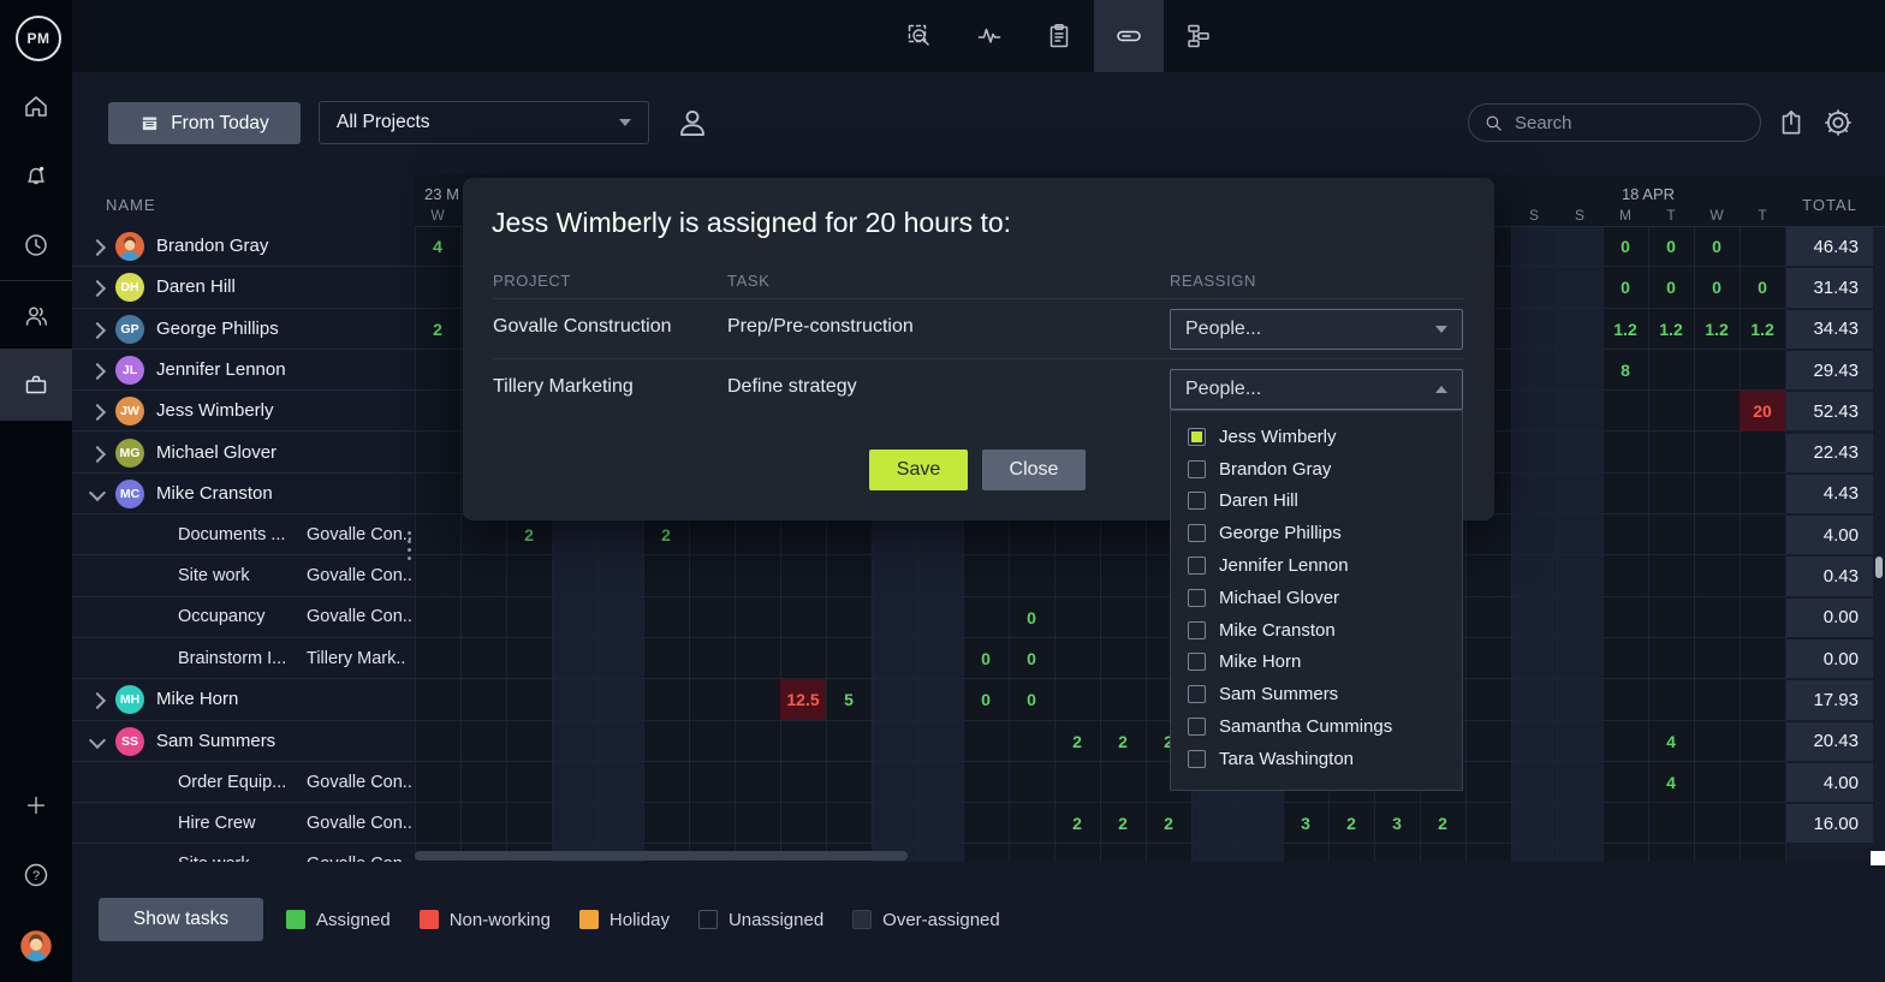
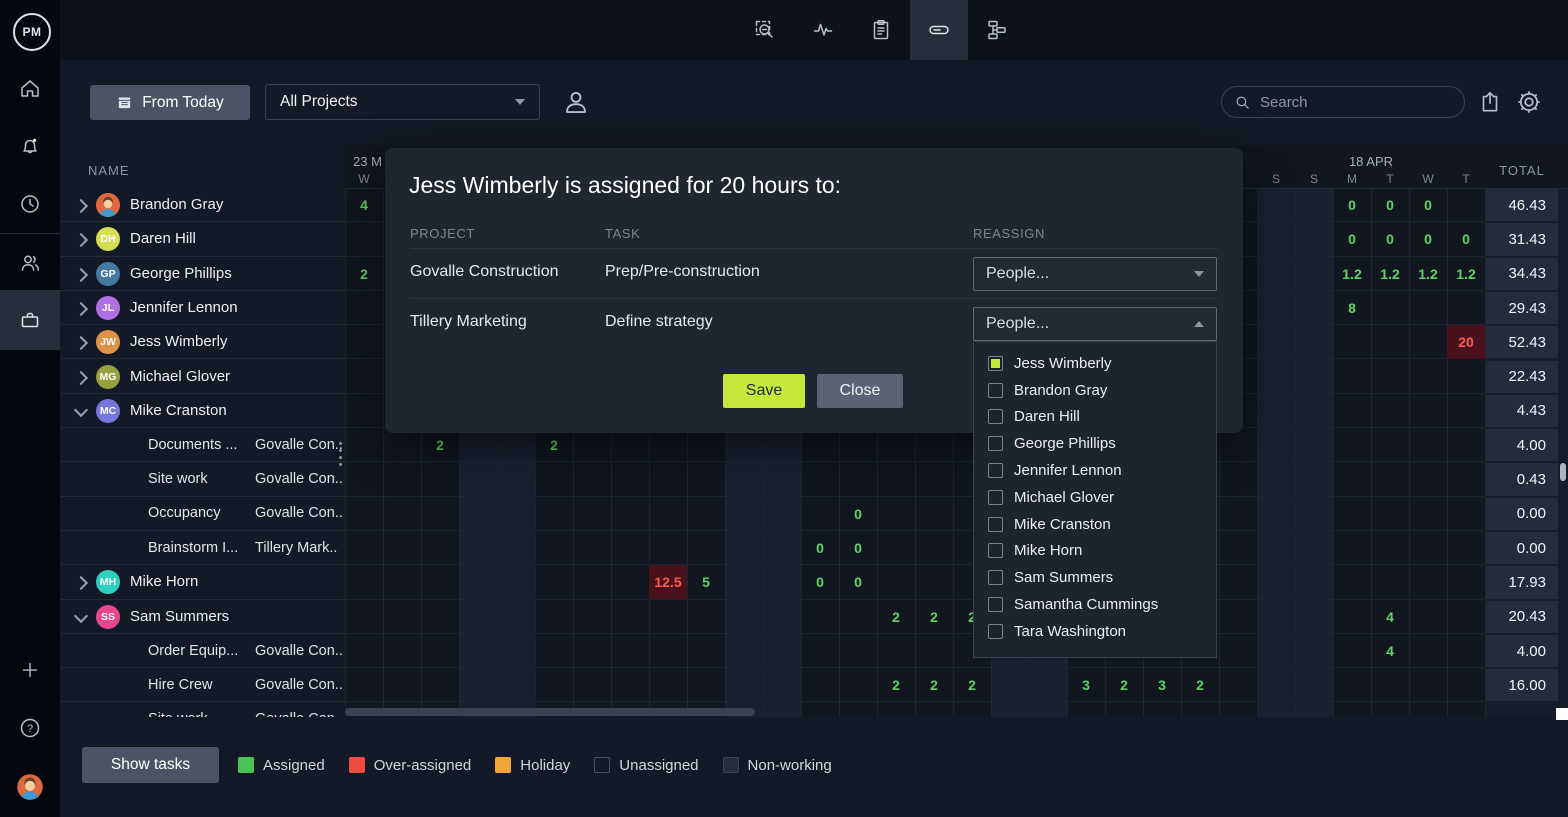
  PM
  ?
  From Today
  All Projects
  Search
  NAME
  Brandon Gray
  DH
  Daren Hill
  GP
  George Phillips
  JL
  Jennifer Lennon
  JW
  Jess Wimberly
  MG
  Michael Glover
  MC
  Mike Cranston
  Documents ...
  Govalle Con.
  Site work
  Govalle Con..
  Occupancy
  Govalle Con..
  Brainstorm I...
  Tillery Mark..
  MH
  Mike Horn
  SS
  Sam Summers
  Order Equip...
  Govalle Con..
  Hire Crew
  Govalle Con..
  23 M
  W
  18 APR
  S
  S
  M
  T
  W
  T
  TOTAL
  4
  0
  0
  0
  46.43
  0
  0
  0
  0
  31.43
  2
  1.2
  1.2
  1.2
  1.2
  34.43
  8
  29.43
  20
  52.43
  22.43
  4.43
  2
  2
  4.00
  0.43
  0
  0.00
  0
  0
  0.00
  12.5
  5
  0
  0
  17.93
  2
  2
  2
  4
  20.43
  4
  4.00
  2
  2
  2
  3
  2
  3
  2
  16.00
  Show tasks
  Assigned
- Non-working
+ Over-assigned
  Holiday
  Unassigned
- Over-assigned
+ Non-working
  Jess Wimberly is assigned for 20 hours to:
  PROJECT
  TASK
  REASSIGN
  Govalle Construction
  Prep/Pre-construction
  People...
  Tillery Marketing
  Define strategy
  People...
  Save
  Close
  Jess Wimberly
  Brandon Gray
  Daren Hill
  George Phillips
  Jennifer Lennon
  Michael Glover
  Mike Cranston
  Mike Horn
  Sam Summers
  Samantha Cummings
  Tara Washington
